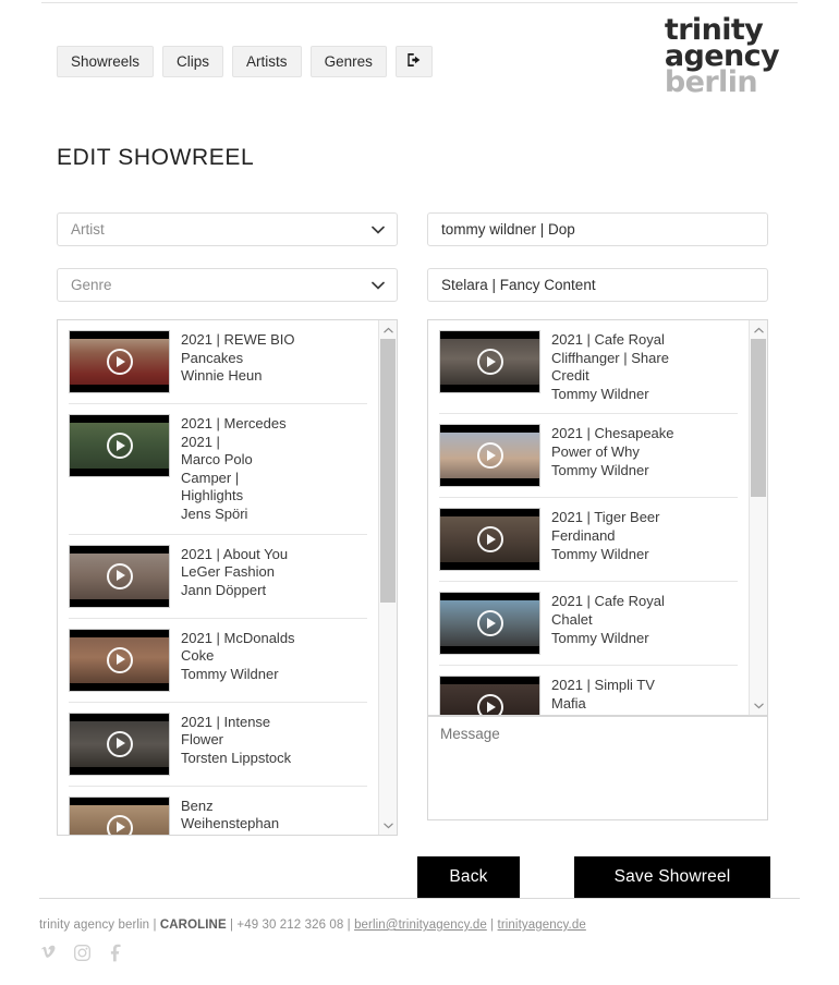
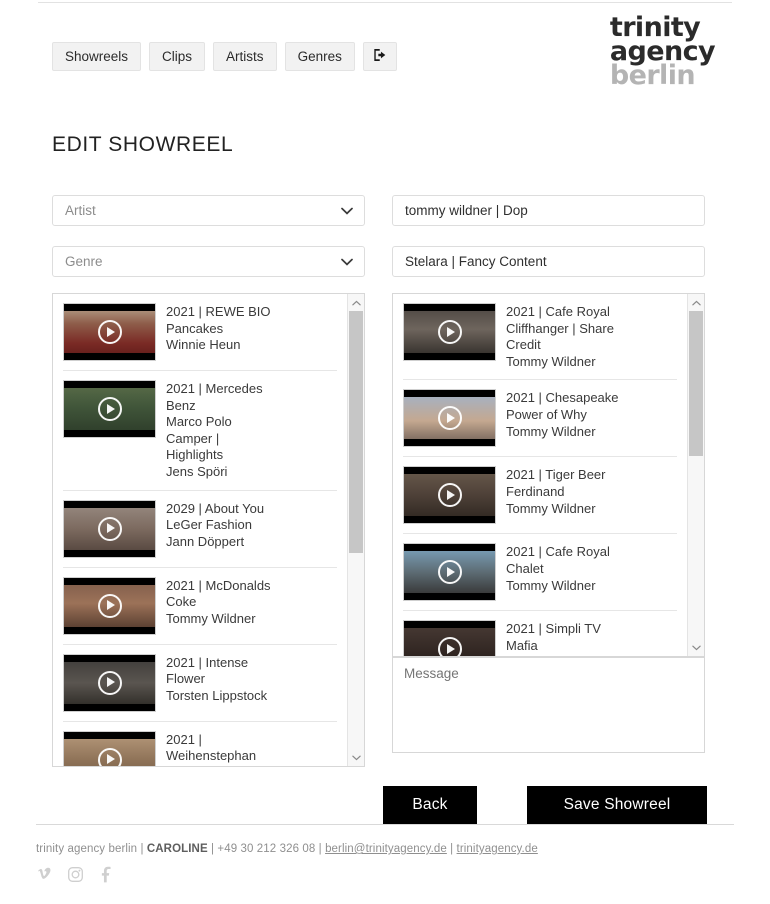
  Showreels
  Clips
  Artists
  Genres
  trinity
  agency
  berlin
  EDIT SHOWREEL
  Artist
  Genre
  tommy wildner | Dop
  Stelara | Fancy Content
  2021 | REWE BIO
  Pancakes
  Winnie Heun
  2021 | Mercedes
- 2021 |
+ Benz
  Marco Polo
  Camper |
  Highlights
  Jens Spöri
- 2021 | About You
+ 2029 | About You
  LeGer Fashion
  Jann Döppert
  2021 | McDonalds
  Coke
  Tommy Wildner
  2021 | Intense
  Flower
  Torsten Lippstock
- Benz
+ 2021 |
  Weihenstephan
  2021 | Cafe Royal
  Cliffhanger | Share
  Credit
  Tommy Wildner
  2021 | Chesapeake
  Power of Why
  Tommy Wildner
  2021 | Tiger Beer
  Ferdinand
  Tommy Wildner
  2021 | Cafe Royal
  Chalet
  Tommy Wildner
  2021 | Simpli TV
  Mafia
  Message
  Back
  Save Showreel
  trinity agency berlin | CAROLINE | +49 30 212 326 08 | berlin@trinityagency.de | trinityagency.de
